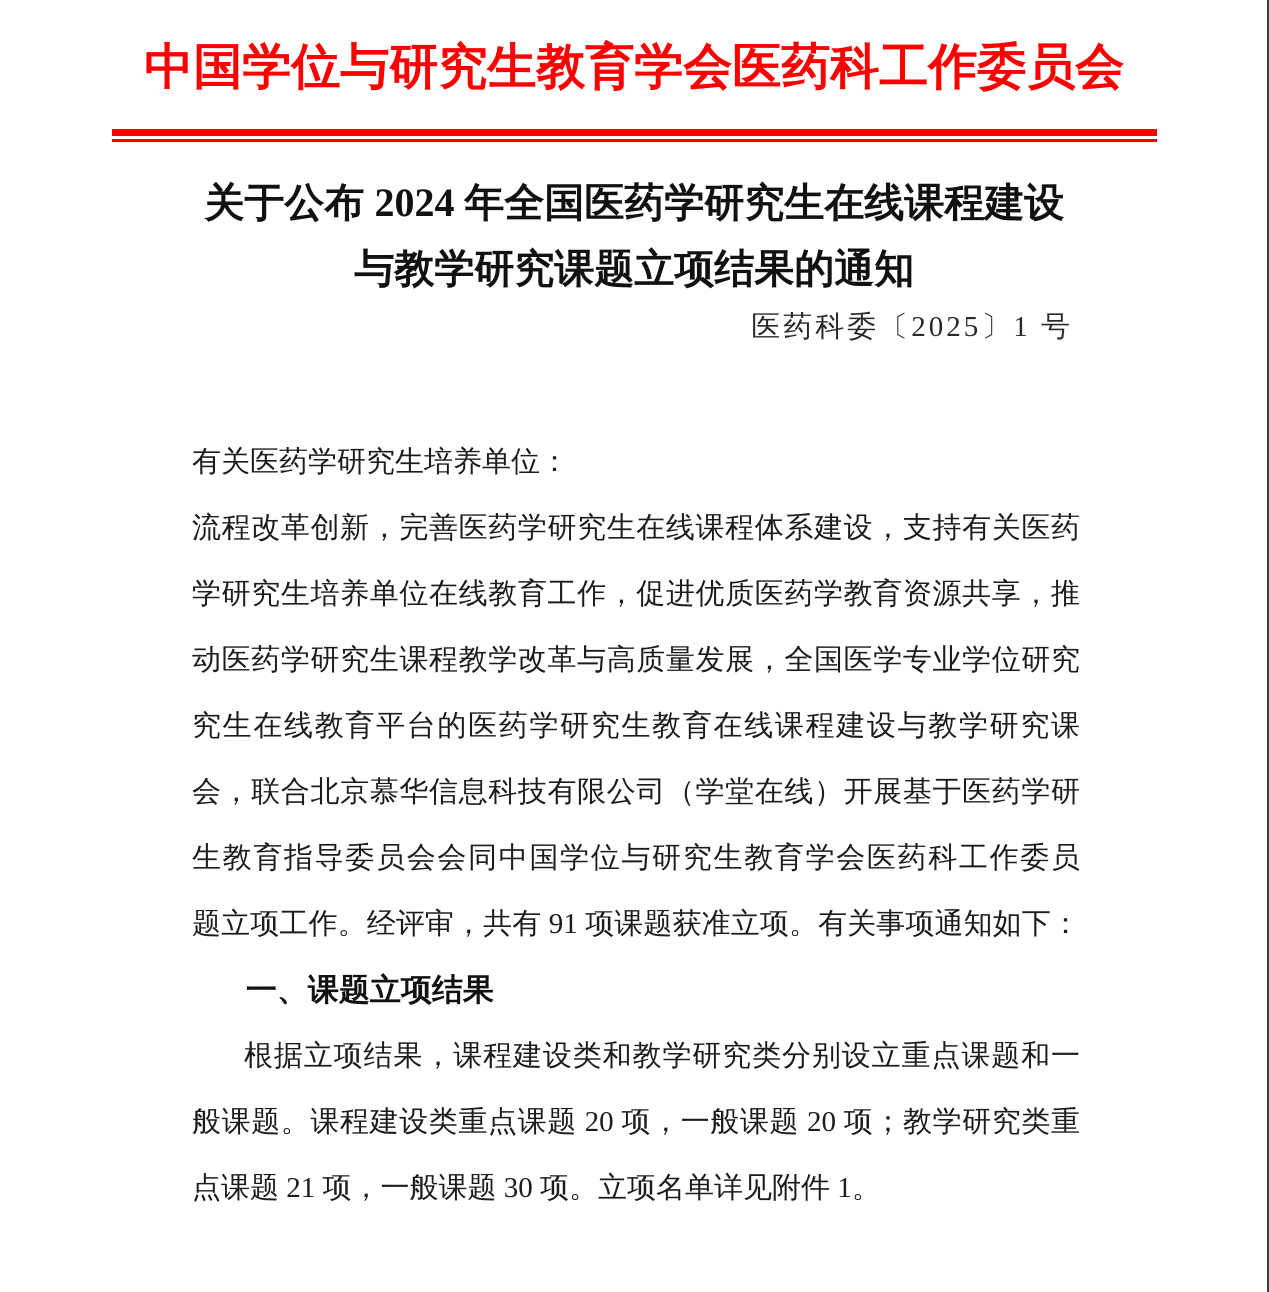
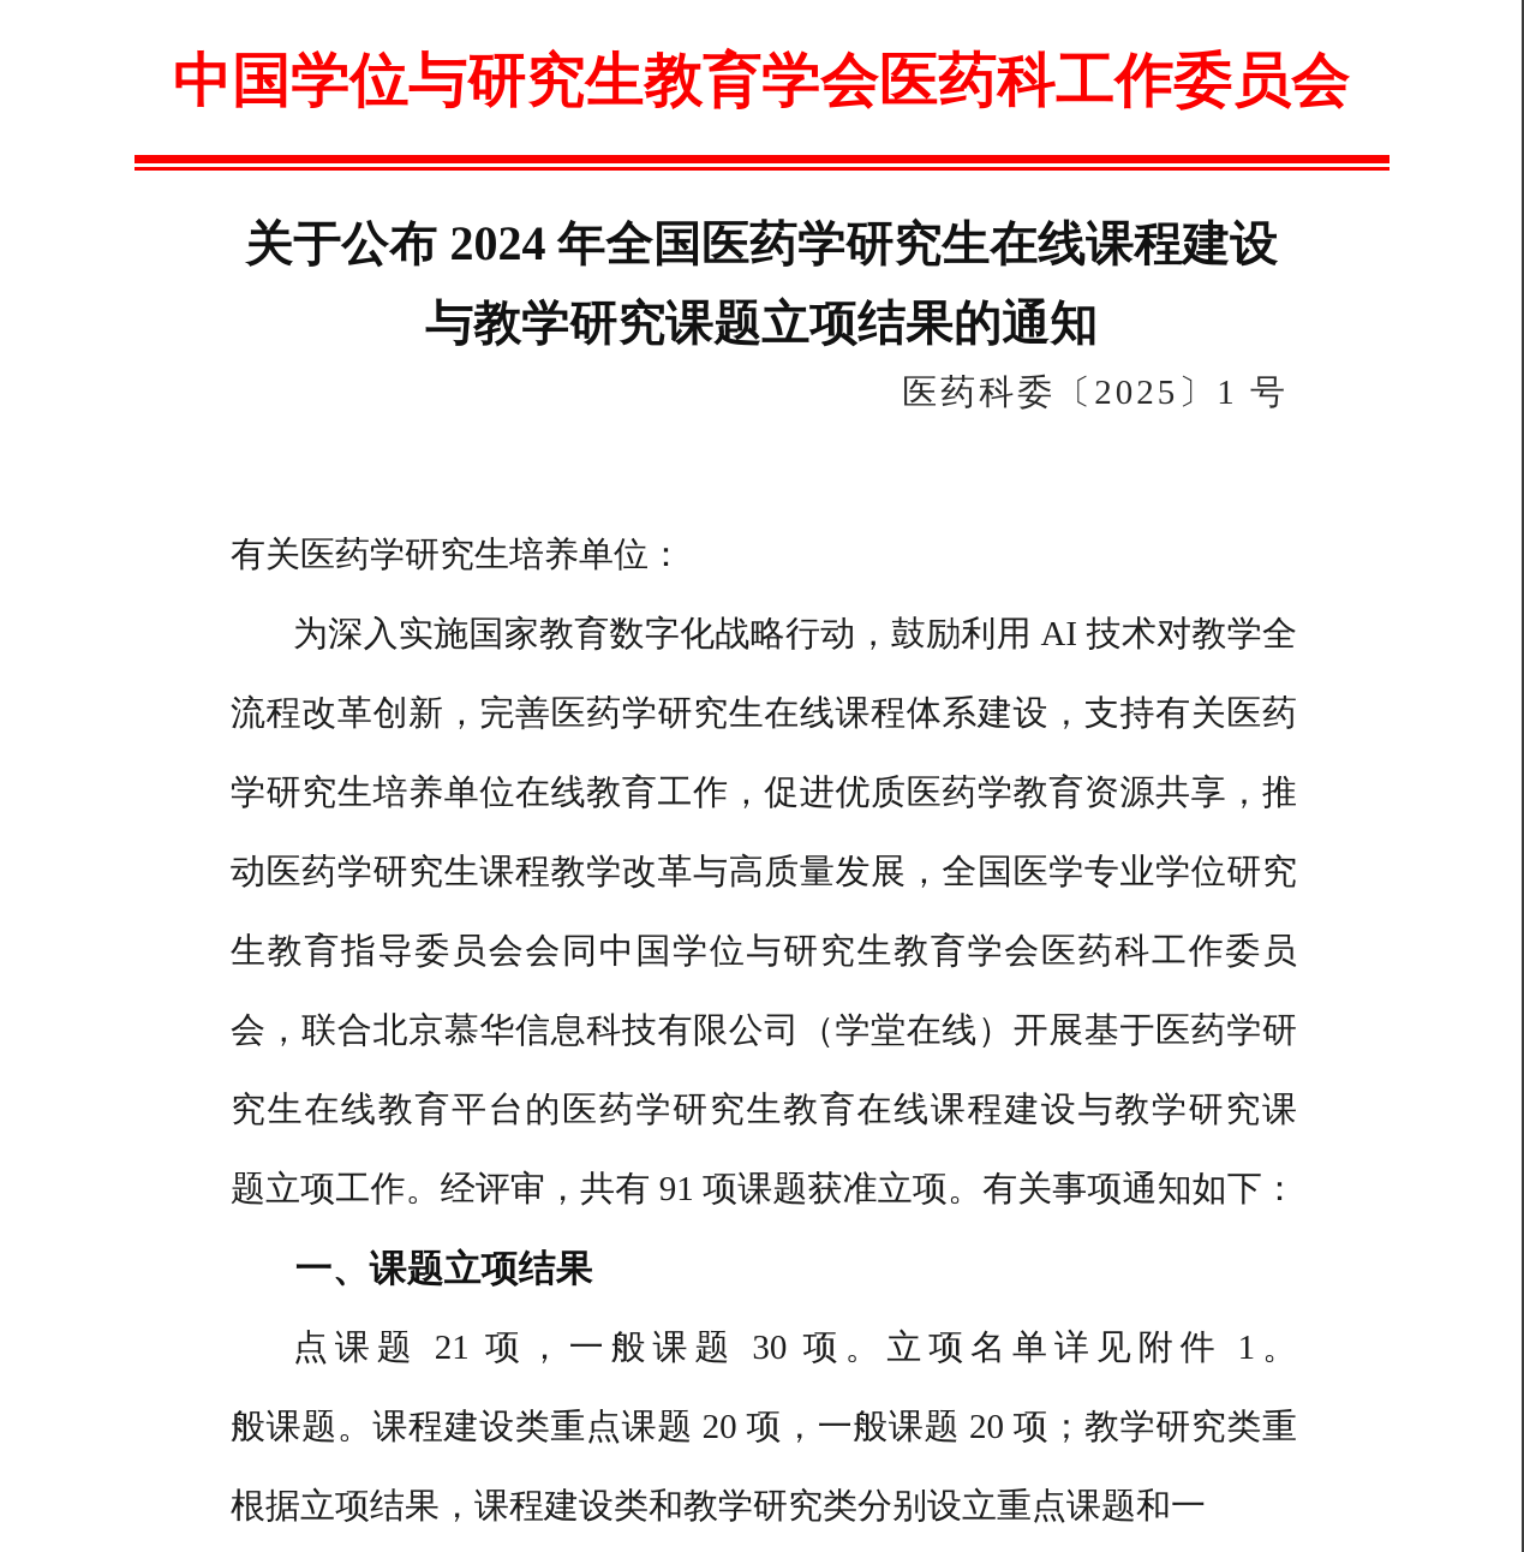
  中国学位与研究生教育学会医药科工作委员会
  关于公布 2024 年全国医药学研究生在线课程建设
  与教学研究课题立项结果的通知
  医药科委〔2025〕1 号
  有关医药学研究生培养单位：
+ 为深入实施国家教育数字化战略行动，鼓励利用 AI 技术对教学全
  流程改革创新，完善医药学研究生在线课程体系建设，支持有关医药
  学研究生培养单位在线教育工作，促进优质医药学教育资源共享，推
  动医药学研究生课程教学改革与高质量发展，全国医学专业学位研究
- 究生在线教育平台的医药学研究生教育在线课程建设与教学研究课
+ 生教育指导委员会会同中国学位与研究生教育学会医药科工作委员
  会，联合北京慕华信息科技有限公司（学堂在线）开展基于医药学研
- 生教育指导委员会会同中国学位与研究生教育学会医药科工作委员
+ 究生在线教育平台的医药学研究生教育在线课程建设与教学研究课
  题立项工作。经评审，共有 91 项课题获准立项。有关事项通知如下：
  一、课题立项结果
- 根据立项结果，课程建设类和教学研究类分别设立重点课题和一
+ 点课题 21 项，一般课题 30 项。立项名单详见附件 1。
  般课题。课程建设类重点课题 20 项，一般课题 20 项；教学研究类重
- 点课题 21 项，一般课题 30 项。立项名单详见附件 1。
+ 根据立项结果，课程建设类和教学研究类分别设立重点课题和一
